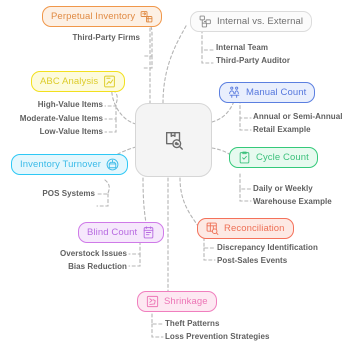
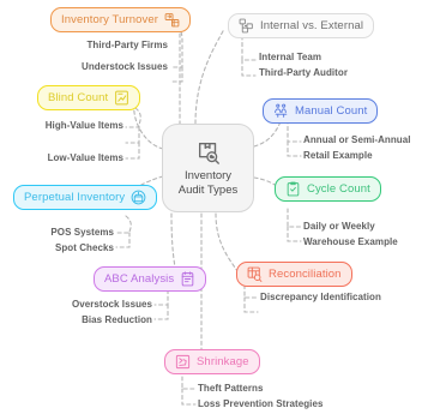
+ Inventory
+ Audit Types
- Perpetual Inventory
+ Inventory Turnover
  Third-Party Firms
+ Understock Issues
  Internal vs. External
  Internal Team
  Third-Party Auditor
- ABC Analysis
+ Blind Count
  High-Value Items
- Moderate-Value Items
  Low-Value Items
  Manual Count
  Annual or Semi-Annual
  Retail Example
- Inventory Turnover
+ Perpetual Inventory
  POS Systems
+ Spot Checks
  Cycle Count
  Daily or Weekly
  Warehouse Example
- Blind Count
+ ABC Analysis
  Overstock Issues
  Bias Reduction
  Reconciliation
  Discrepancy Identification
- Post-Sales Events
  Shrinkage
  Theft Patterns
  Loss Prevention Strategies
